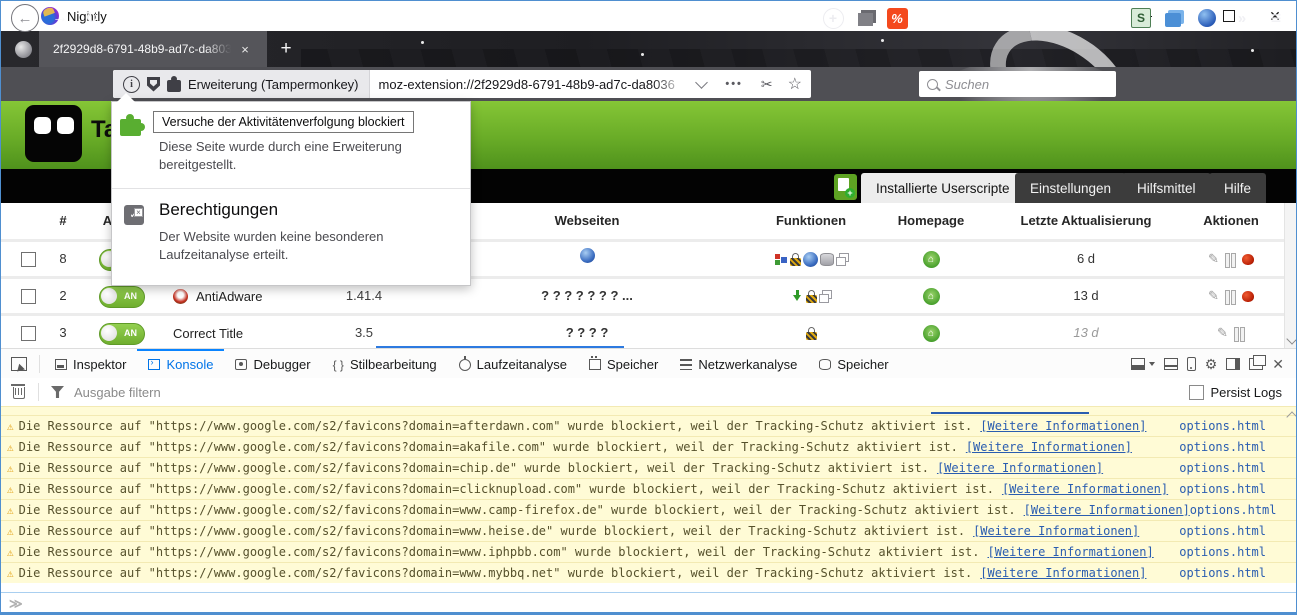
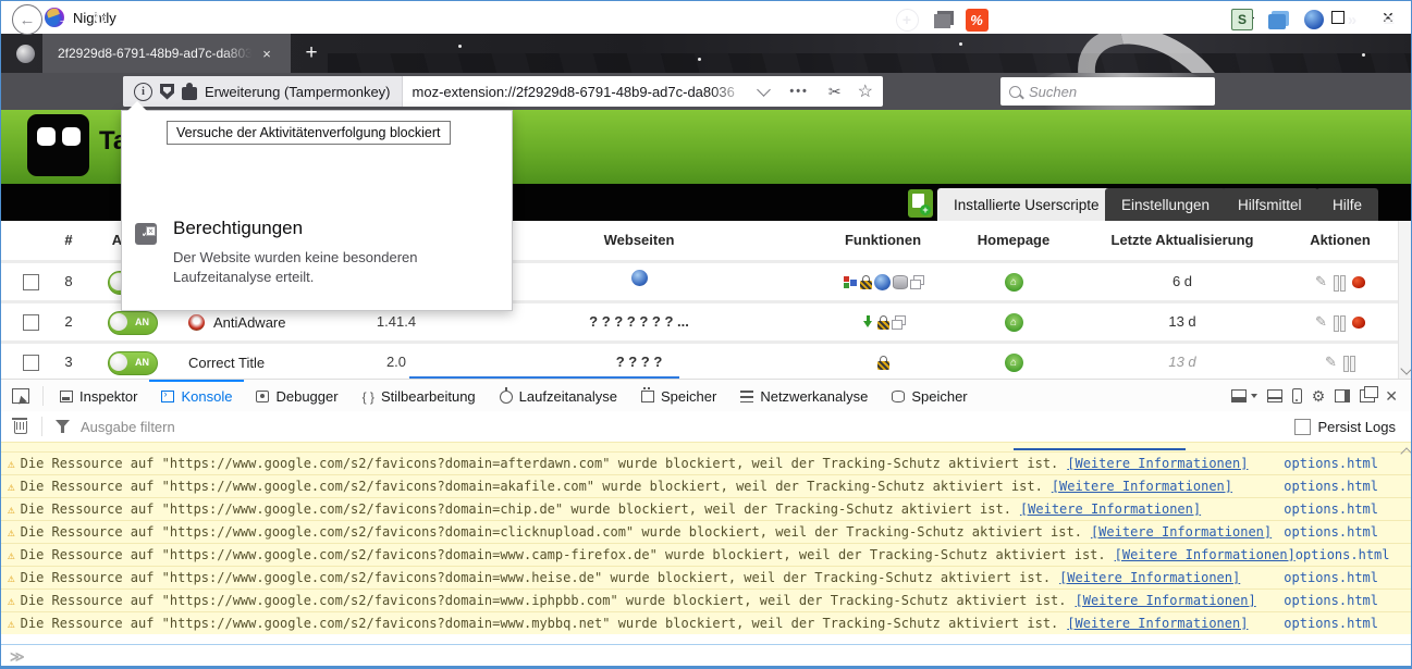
  Nightly
  ✕
  2f2929d8-6791-48b9-ad7c-da803
  ×
  +
  ←
  →
  ↻
  i
  Erweiterung (Tampermonkey)
  moz-extension://2f2929d8-6791-48b9-ad7c-da8036
  •••
  ✂
  ☆
  %
  Suchen
  S
  ≡
  +
  Installierte Userscripte
  Einstellungen
  Hilfsmittel
  Hilfe
  #
  Webseiten
  Funktionen
  Homepage
  Letzte Aktualisierung
  Aktionen
  8
  ⌂
  6 d
  ✎
  2
  AN
  AntiAdware
  1.41.4
  ? ? ? ? ? ? ? ...
  ⌂
  13 d
  ✎
  3
  AN
  Correct Title
- 3.5
+ 2.0
  ? ? ? ?
  ⌂
  13 d
  ✎
- Diese Seite wurde durch eine Erweiterung bereitgestellt.
  ✓
  Berechtigungen
  Der Website wurden keine besonderen Laufzeitanalyse erteilt.
  Versuche der Aktivitätenverfolgung blockiert
  Inspektor
  Konsole
  Debugger
  { }
  Stilbearbeitung
  Laufzeitanalyse
  Speicher
  Netzwerkanalyse
  Speicher
  ⚙
  ✕
  Ausgabe filtern
  Persist Logs
  ⚠
  Die Ressource auf "https://www.google.com/s2/favicons?domain=afterdawn.com" wurde blockiert, weil der Tracking-Schutz aktiviert ist.
  [Weitere Informationen]
  options.html
  ⚠
  Die Ressource auf "https://www.google.com/s2/favicons?domain=akafile.com" wurde blockiert, weil der Tracking-Schutz aktiviert ist.
  [Weitere Informationen]
  options.html
  ⚠
  Die Ressource auf "https://www.google.com/s2/favicons?domain=chip.de" wurde blockiert, weil der Tracking-Schutz aktiviert ist.
  [Weitere Informationen]
  options.html
  ⚠
  Die Ressource auf "https://www.google.com/s2/favicons?domain=clicknupload.com" wurde blockiert, weil der Tracking-Schutz aktiviert ist.
  [Weitere Informationen]
  options.html
  ⚠
  Die Ressource auf "https://www.google.com/s2/favicons?domain=www.camp-firefox.de" wurde blockiert, weil der Tracking-Schutz aktiviert ist.
  [Weitere Informationen]
  options.html
  ⚠
  Die Ressource auf "https://www.google.com/s2/favicons?domain=www.heise.de" wurde blockiert, weil der Tracking-Schutz aktiviert ist.
  [Weitere Informationen]
  options.html
  ⚠
  Die Ressource auf "https://www.google.com/s2/favicons?domain=www.iphpbb.com" wurde blockiert, weil der Tracking-Schutz aktiviert ist.
  [Weitere Informationen]
  options.html
  ⚠
  Die Ressource auf "https://www.google.com/s2/favicons?domain=www.mybbq.net" wurde blockiert, weil der Tracking-Schutz aktiviert ist.
  [Weitere Informationen]
  options.html
  ≫
